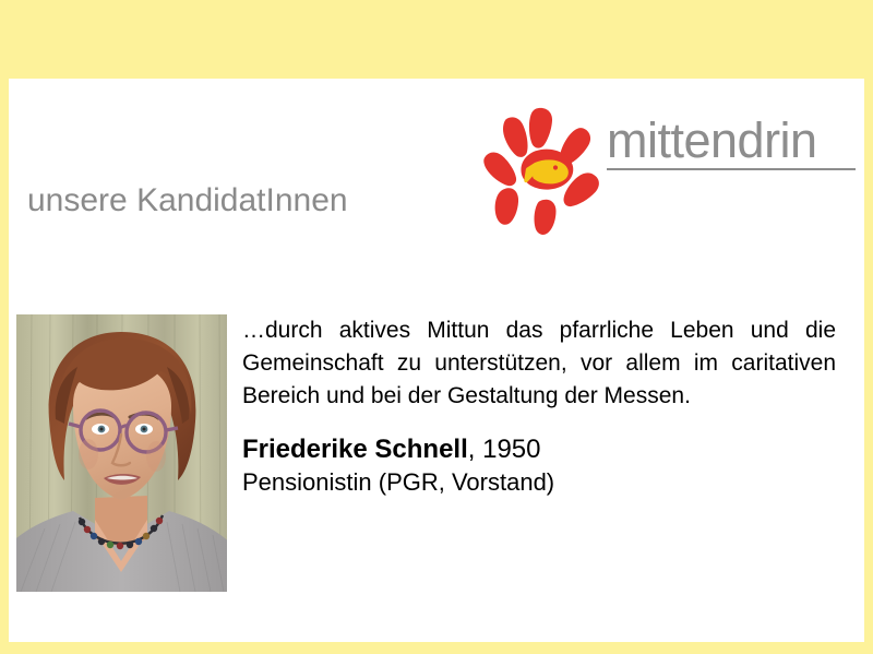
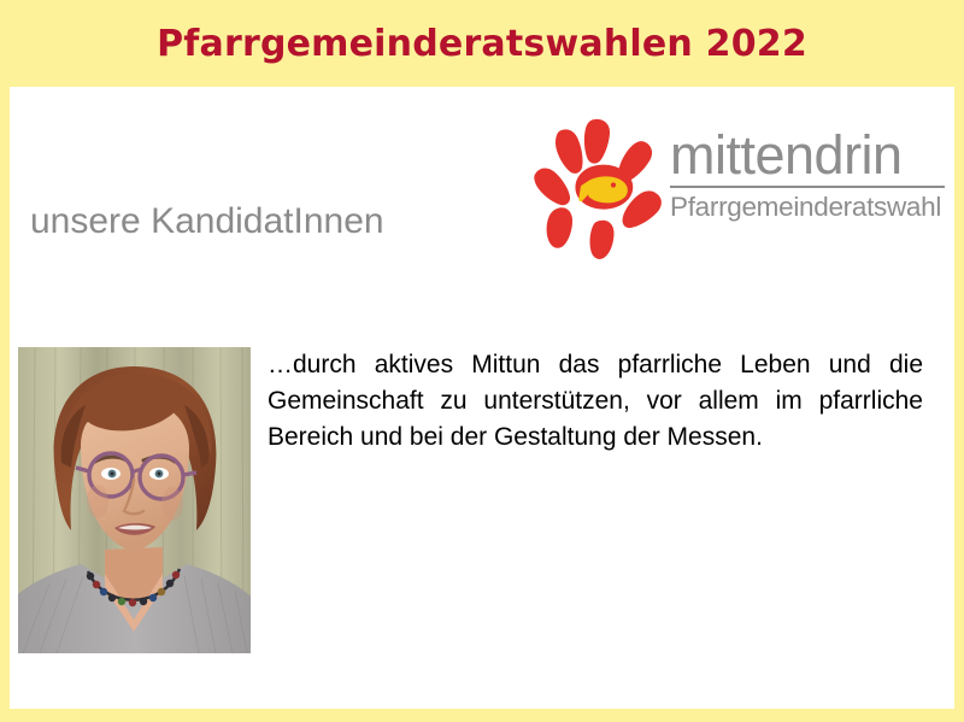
+ Pfarrgemeinderatswahlen 2022
  mittendrin
+ Pfarrgemeinderatswahl
  unsere KandidatInnen
- …durch aktives Mittun das pfarrliche Leben und die Gemeinschaft zu unterstützen, vor allem im caritativen Bereich und bei der Gestaltung der Messen.
+ …durch aktives Mittun das pfarrliche Leben und die Gemeinschaft zu unterstützen, vor allem im pfarrliche Bereich und bei der Gestaltung der Messen.
- Friederike Schnell, 1950
- Pensionistin (PGR, Vorstand)
